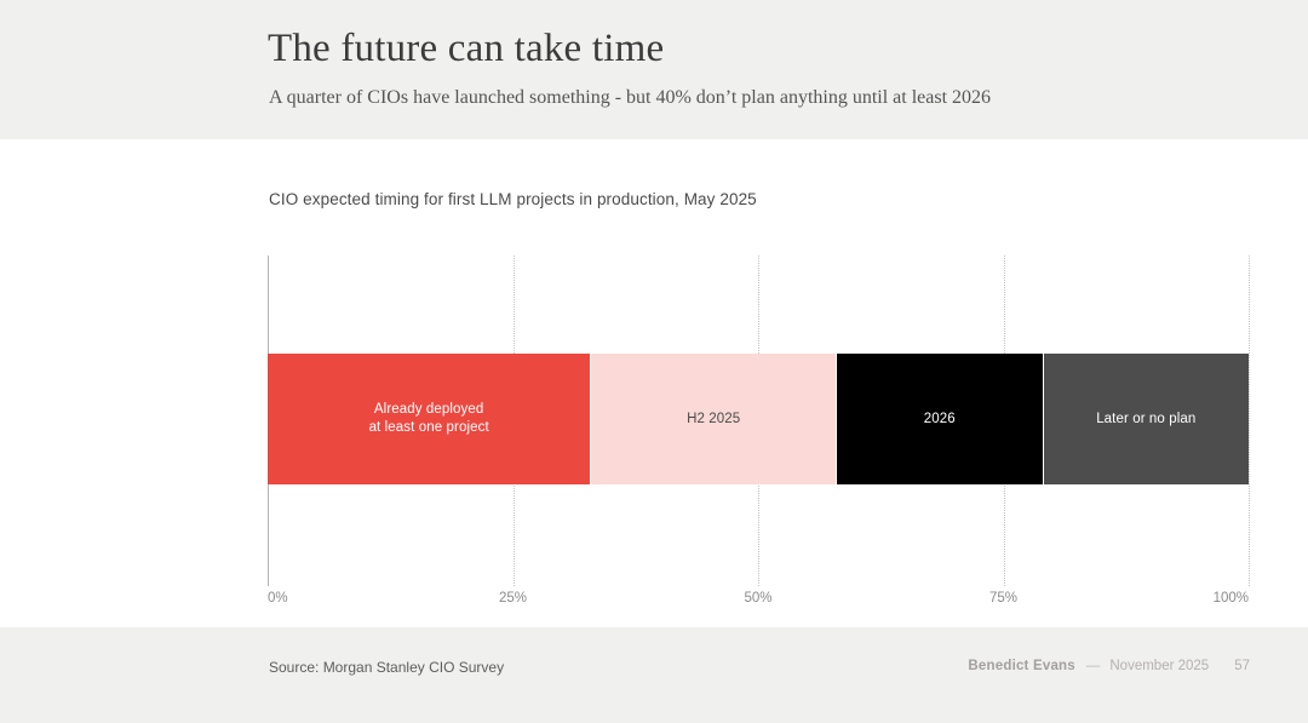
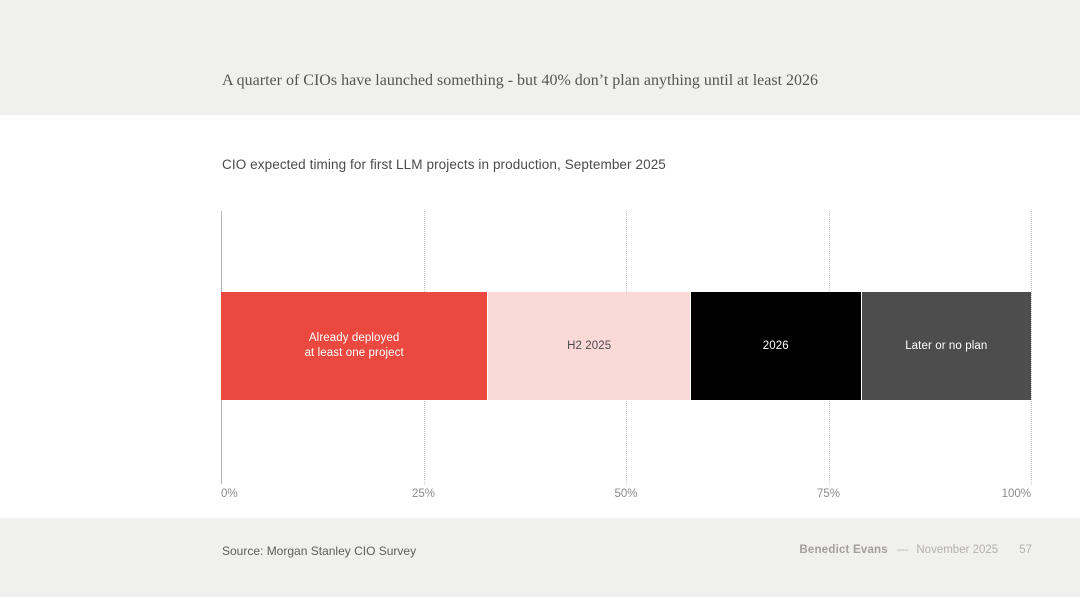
- The future can take time
  A quarter of CIOs have launched something - but 40% don’t plan anything until at least 2026
- CIO expected timing for first LLM projects in production, May 2025
+ CIO expected timing for first LLM projects in production, September 2025
  Already deployed
  at least one project
  H2 2025
  2026
  Later or no plan
  0%
  25%
  50%
  75%
  100%
  Source: Morgan Stanley CIO Survey
  Benedict Evans
  —
  November 2025
  57
